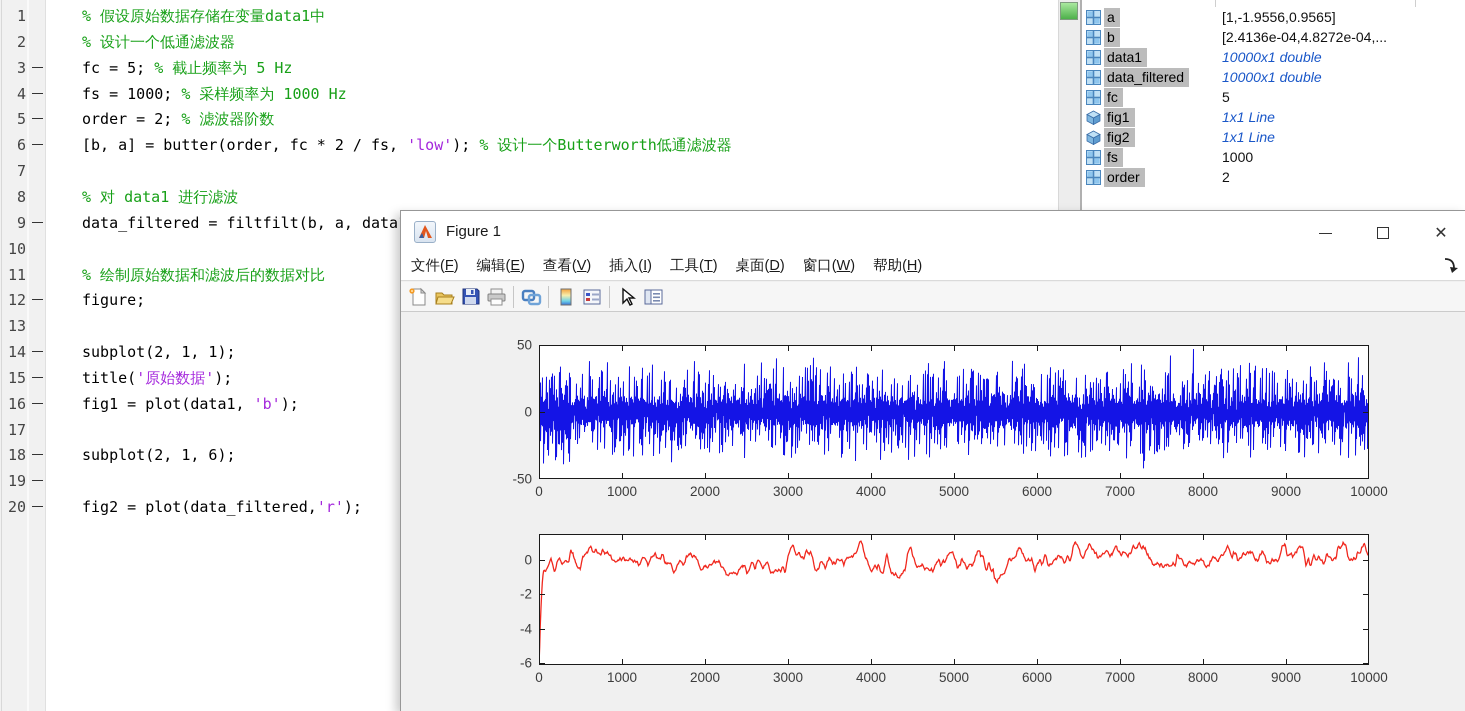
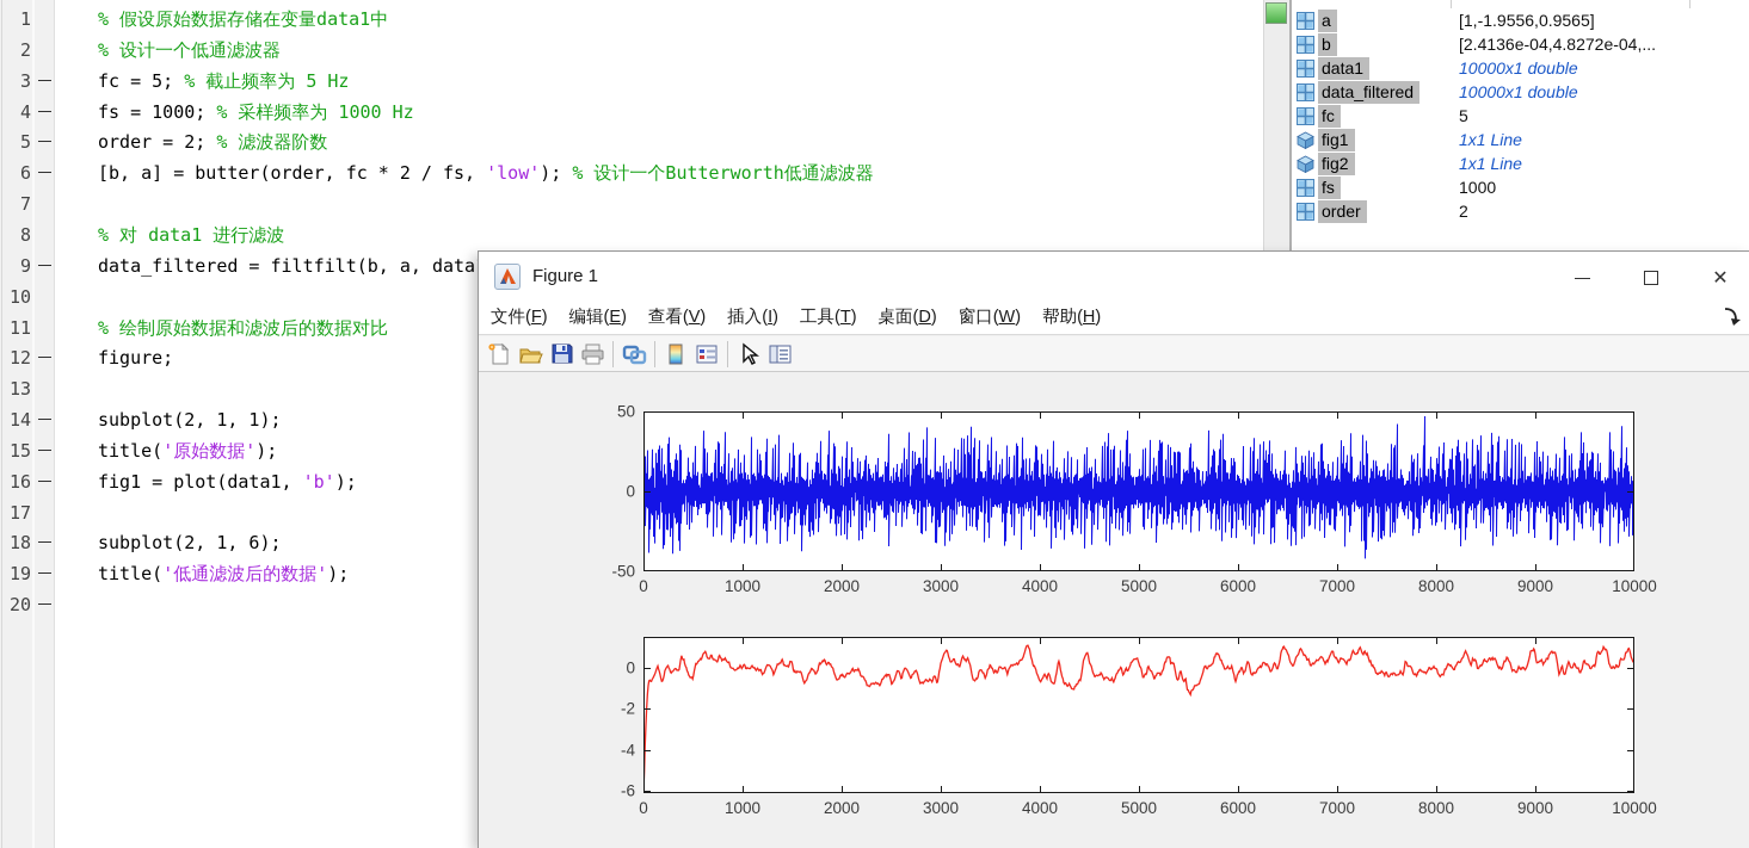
  1
  % 假设原始数据存储在变量data1中
  2
  % 设计一个低通滤波器
  3
  fc = 5; % 截止频率为 5 Hz
  4
  fs = 1000; % 采样频率为 1000 Hz
  5
  order = 2; % 滤波器阶数
  6
  [b, a] = butter(order, fc * 2 / fs, 'low'); % 设计一个Butterworth低通滤波器
  7
  8
  % 对 data1 进行滤波
  9
  data_filtered = filtfilt(b, a, data
  10
  11
  % 绘制原始数据和滤波后的数据对比
  12
  figure;
  13
  14
  subplot(2, 1, 1);
  15
  title('原始数据');
  16
  fig1 = plot(data1, 'b');
  17
  18
  subplot(2, 1, 6);
  19
+ title('低通滤波后的数据');
  20
- fig2 = plot(data_filtered,'r');
  a
  [1,-1.9556,0.9565]
  b
  [2.4136e-04,4.8272e-04,...
  data1
  10000x1 double
  data_filtered
  10000x1 double
  fc
  5
  fig1
  1x1 Line
  fig2
  1x1 Line
  fs
  1000
  order
  2
  Figure 1
  ✕
  文件(F)
  编辑(E)
  查看(V)
  插入(I)
  工具(T)
  桌面(D)
  窗口(W)
  帮助(H)
  0
  1000
  2000
  3000
  4000
  5000
  6000
  7000
  8000
  9000
  10000
  50
  0
  -50
  0
  1000
  2000
  3000
  4000
  5000
  6000
  7000
  8000
  9000
  10000
  0
  -2
  -4
  -6
